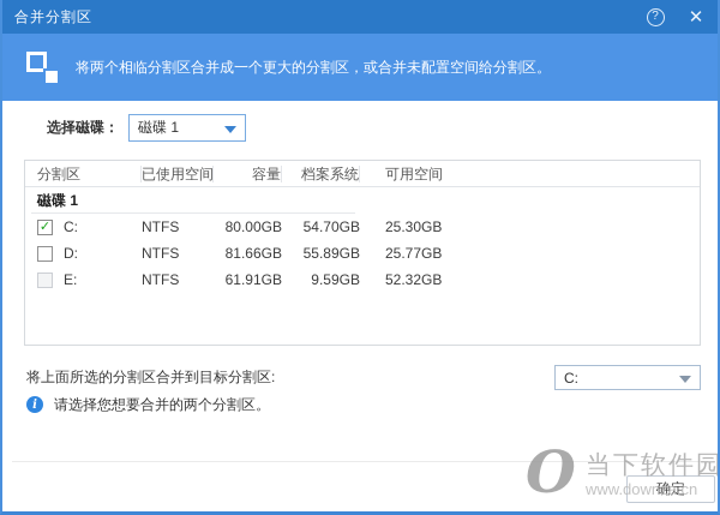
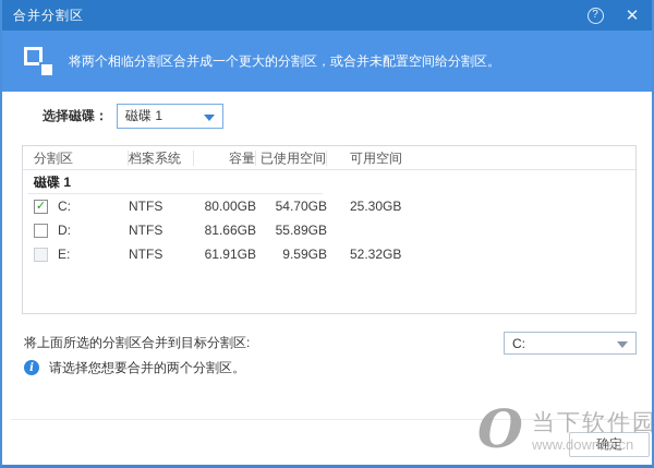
  合并分割区
  ?
  ✕
  将两个相临分割区合并成一个更大的分割区，或合并未配置空间给分割区。
  选择磁碟：
  磁碟 1
  分割区
- 已使用空间
+ 档案系统
  容量
- 档案系统
+ 已使用空间
  可用空间
  磁碟 1
  ✓
  C:
  NTFS
  80.00GB
  54.70GB
  25.30GB
  ✓
  D:
  NTFS
  81.66GB
  55.89GB
- 25.77GB
  ✓
  E:
  NTFS
  61.91GB
  9.59GB
  52.32GB
  将上面所选的分割区合并到目标分割区:
  C:
  i
  请选择您想要合并的两个分割区。
  确定
  O
  当下软件园
  www.downza.cn
